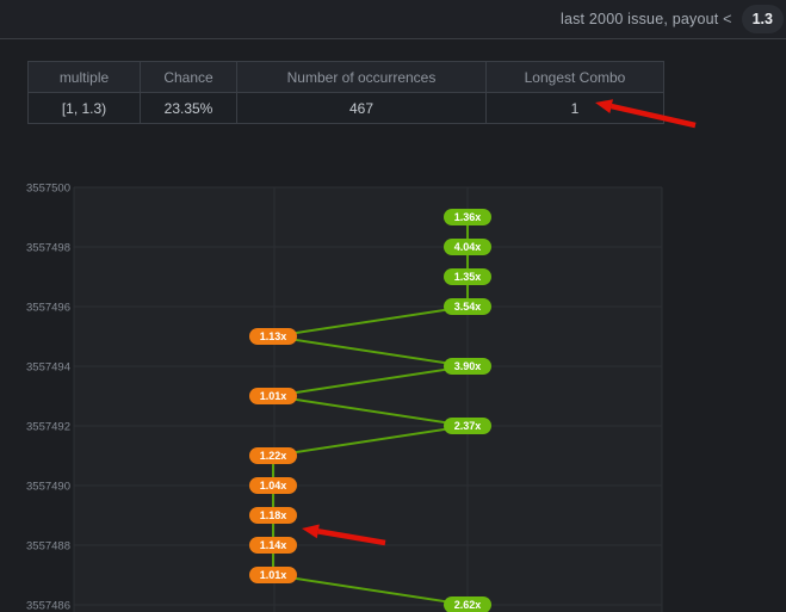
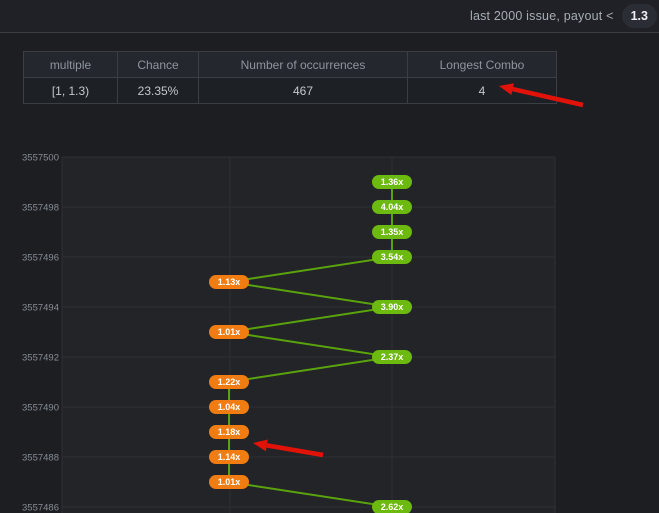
  last 2000 issue, payout <
  1.3
  multiple	Chance	Number of occurrences	Longest Combo
- [1, 1.3)	23.35%	467	1
+ [1, 1.3)	23.35%	467	4
  3557500
  3557498
  3557496
  3557494
  3557492
  3557490
  3557488
  3557486
  1.36x
  4.04x
  1.35x
  3.54x
  1.13x
  3.90x
  1.01x
  2.37x
  1.22x
  1.04x
  1.18x
  1.14x
  1.01x
  2.62x
